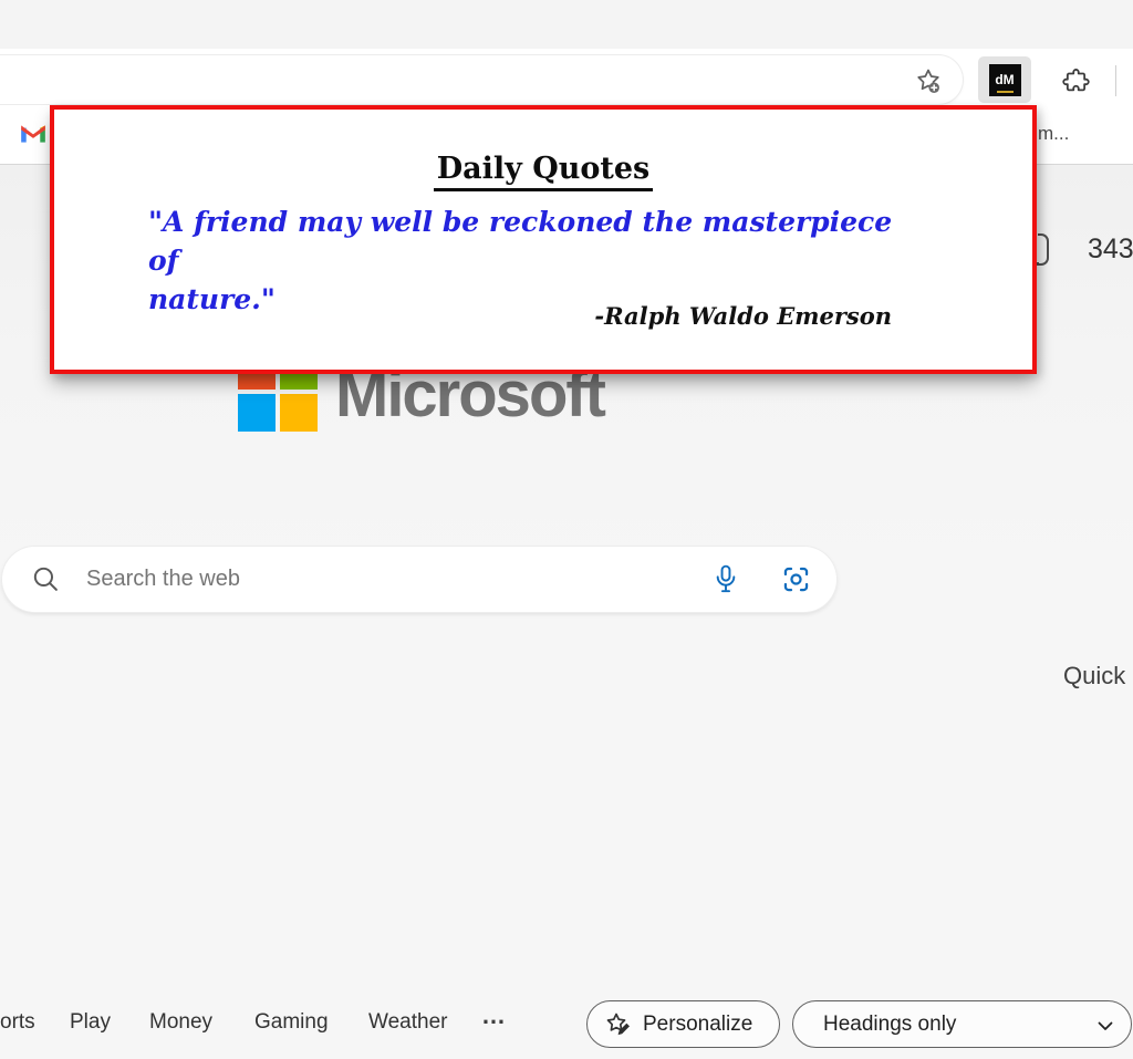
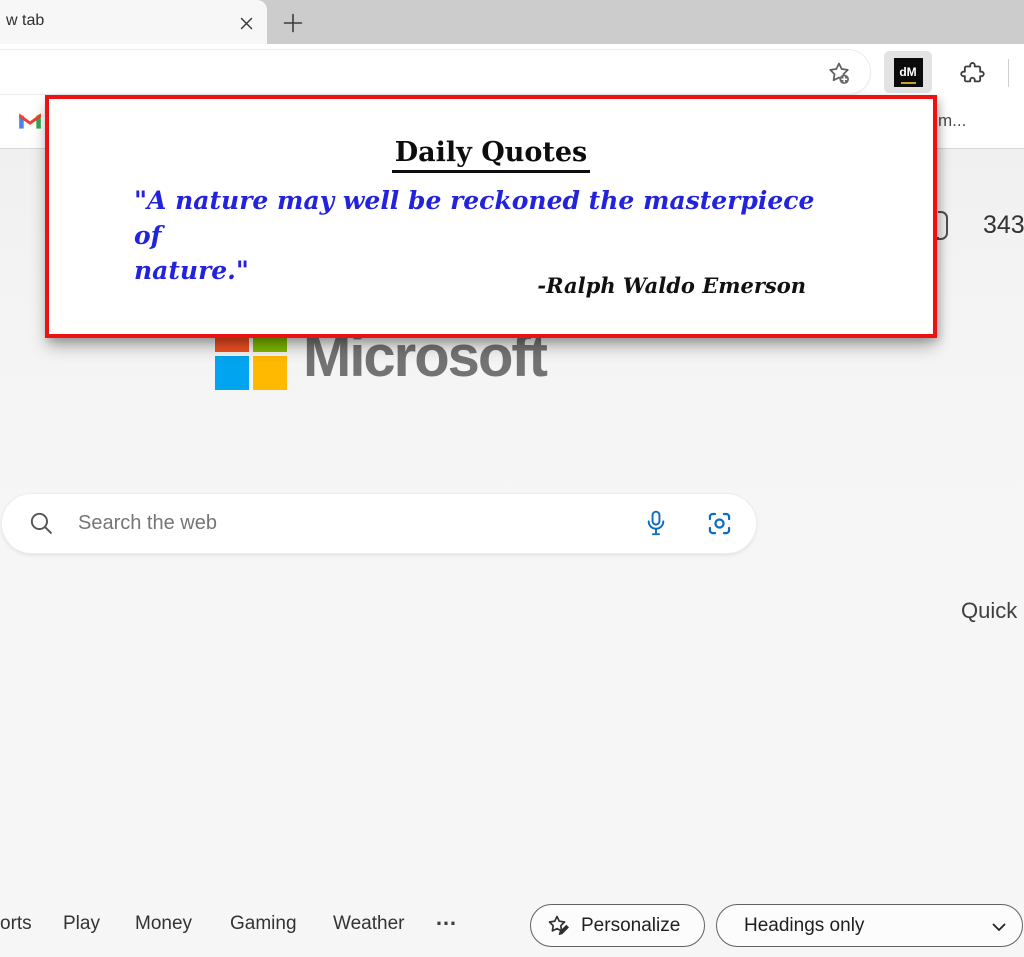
+ w tab
  dM
  m...
  Microsoft
  343
  Daily Quotes
- "A friend may well be reckoned the masterpiece of
+ "A nature may well be reckoned the masterpiece of
  nature."
  -Ralph Waldo Emerson
  Search the web
  Quick
  orts
  Play
  Money
  Gaming
  Weather
  …
  Personalize
  Headings only
